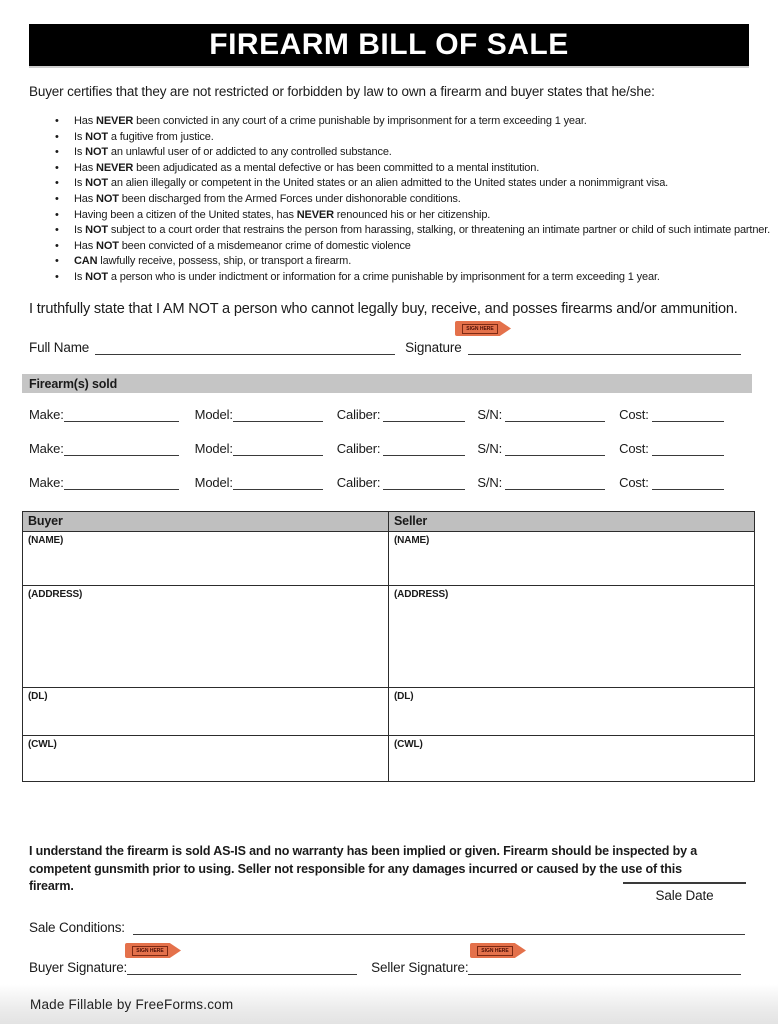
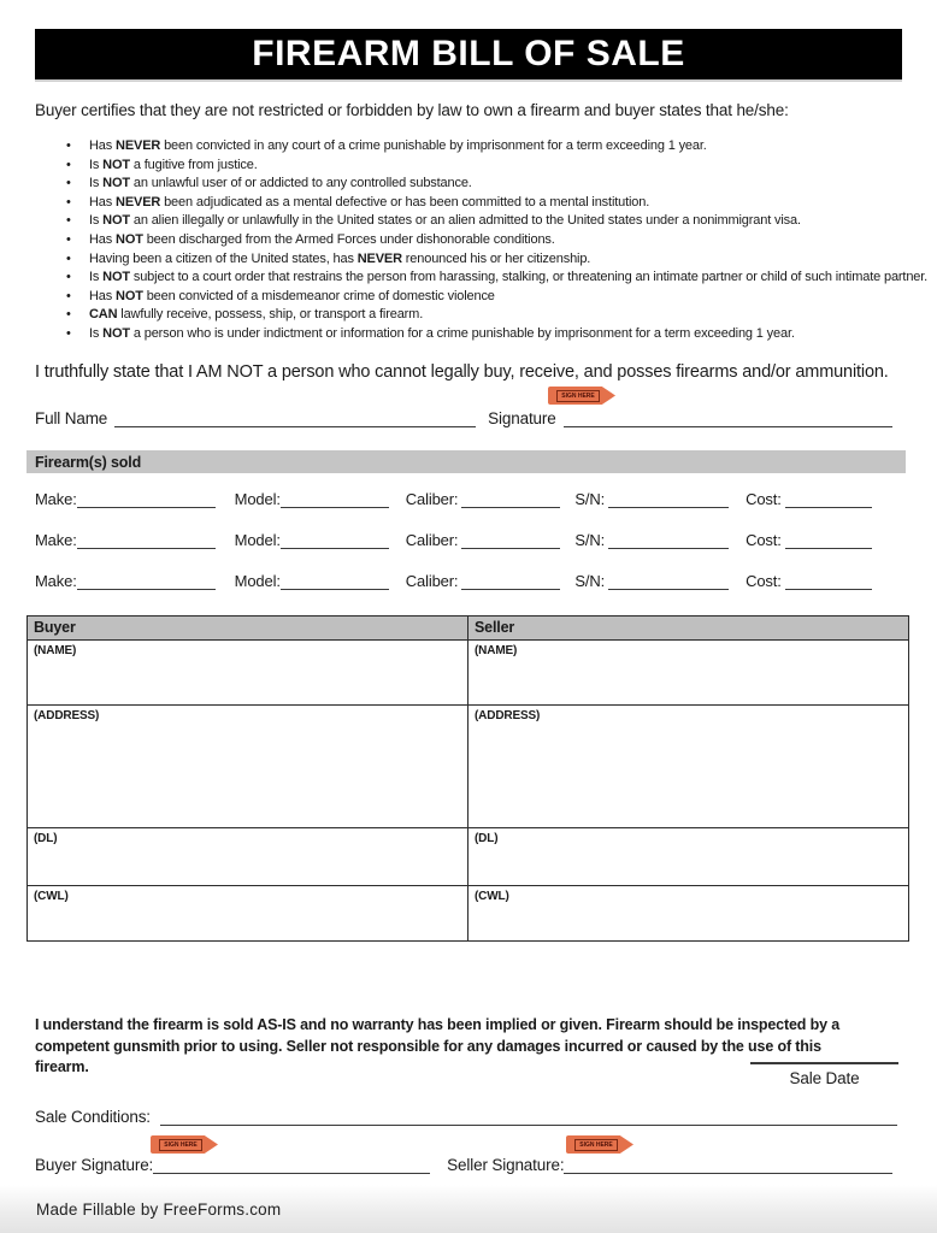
  FIREARM BILL OF SALE
  Buyer certifies that they are not restricted or forbidden by law to own a firearm and buyer states that he/she:
  Has NEVER been convicted in any court of a crime punishable by imprisonment for a term exceeding 1 year.
  Is NOT a fugitive from justice.
  Is NOT an unlawful user of or addicted to any controlled substance.
  Has NEVER been adjudicated as a mental defective or has been committed to a mental institution.
- Is NOT an alien illegally or competent in the United states or an alien admitted to the United states under a nonimmigrant visa.
+ Is NOT an alien illegally or unlawfully in the United states or an alien admitted to the United states under a nonimmigrant visa.
  Has NOT been discharged from the Armed Forces under dishonorable conditions.
  Having been a citizen of the United states, has NEVER renounced his or her citizenship.
  Is NOT subject to a court order that restrains the person from harassing, stalking, or threatening an intimate partner or child of such intimate partner.
  Has NOT been convicted of a misdemeanor crime of domestic violence
  CAN lawfully receive, possess, ship, or transport a firearm.
  Is NOT a person who is under indictment or information for a crime punishable by imprisonment for a term exceeding 1 year.
  I truthfully state that I AM NOT a person who cannot legally buy, receive, and posses firearms and/or ammunition.
  Full Name
  Signature
  Firearm(s) sold
  Make:
  Model:
  Caliber:
  S/N:
  Cost:
  Make:
  Model:
  Caliber:
  S/N:
  Cost:
  Make:
  Model:
  Caliber:
  S/N:
  Cost:
  Buyer	Seller
  (NAME)	(NAME)
  (ADDRESS)	(ADDRESS)
  (DL)	(DL)
  (CWL)	(CWL)
  I understand the firearm is sold AS-IS and no warranty has been implied or given. Firearm should be inspected by a competent gunsmith prior to using. Seller not responsible for any damages incurred or caused by the use of this firearm.
  Sale Date
  Sale Conditions:
  Buyer Signature:
  Seller Signature:
  Made Fillable by FreeForms.com
